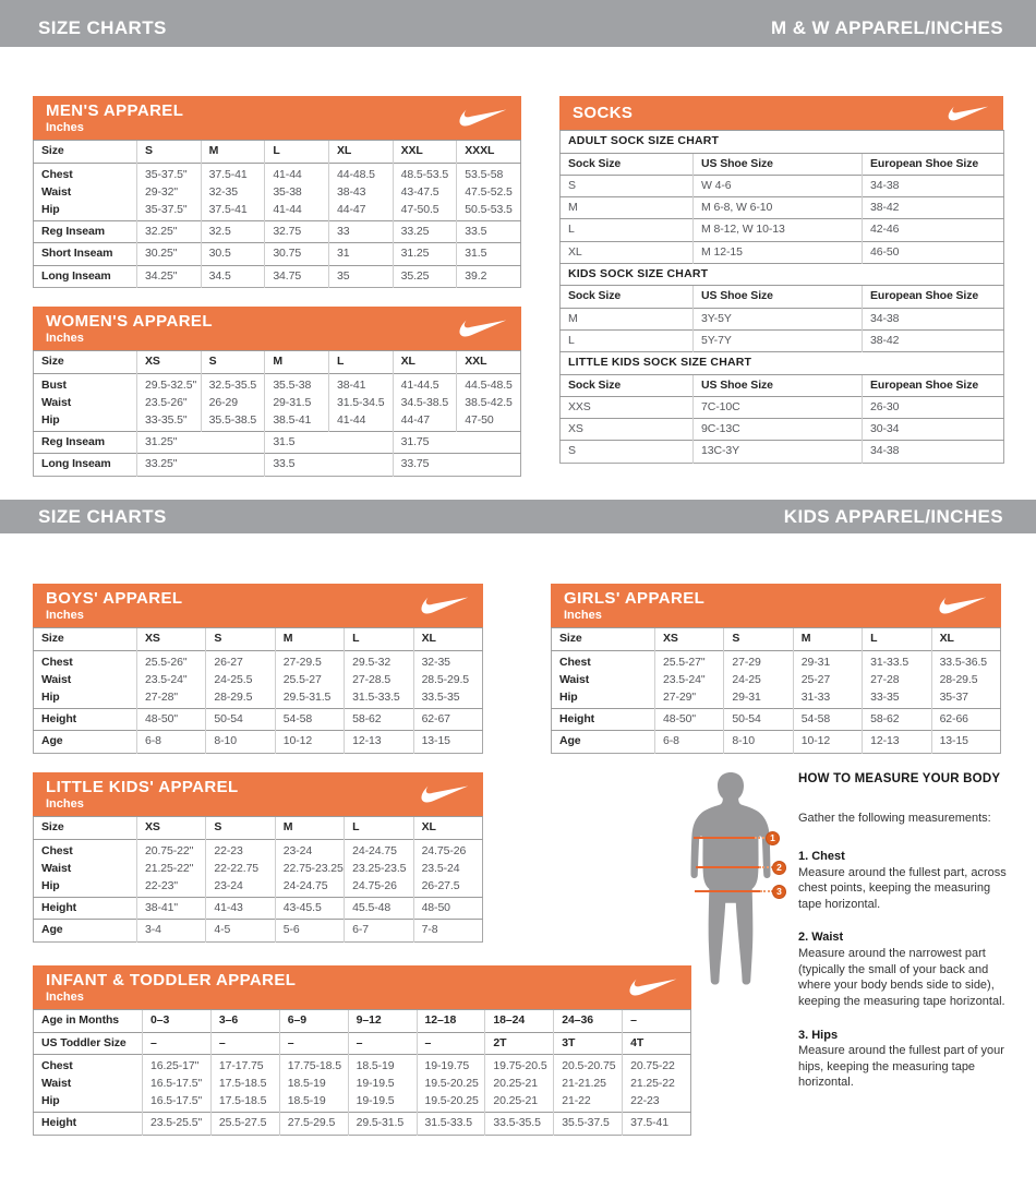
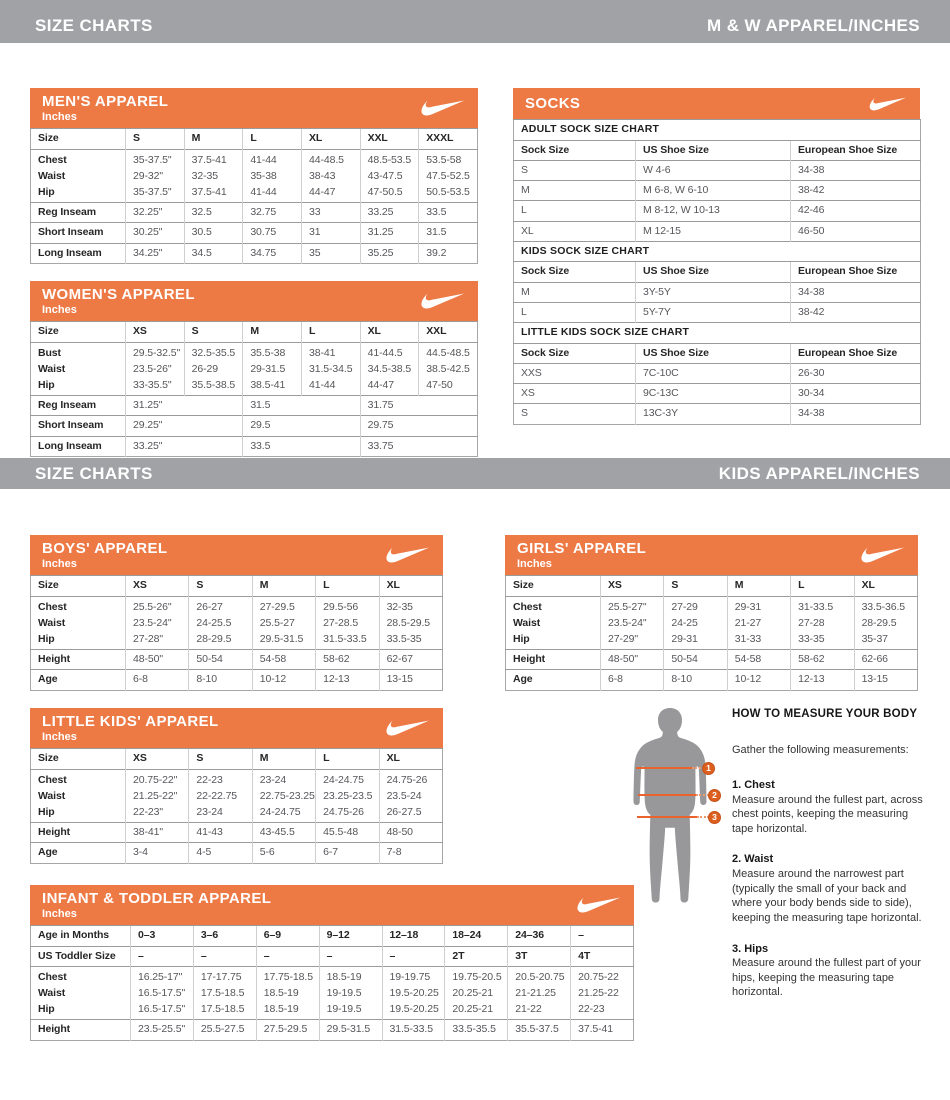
  SIZE CHARTS
  M & W APPAREL/INCHES
  MEN'S APPAREL
  Inches
  Size	S	M	L	XL	XXL	XXXL
  ChestWaistHip	35-37.5"29-32"35-37.5"	37.5-4132-3537.5-41	41-4435-3841-44	44-48.538-4344-47	48.5-53.543-47.547-50.5	53.5-5847.5-52.550.5-53.5
  Reg Inseam	32.25"	32.5	32.75	33	33.25	33.5
  Short Inseam	30.25"	30.5	30.75	31	31.25	31.5
  Long Inseam	34.25"	34.5	34.75	35	35.25	39.2
  WOMEN'S APPAREL
  Inches
  Size	XS	S	M	L	XL	XXL
  BustWaistHip	29.5-32.5"23.5-26"33-35.5"	32.5-35.526-2935.5-38.5	35.5-3829-31.538.5-41	38-4131.5-34.541-44	41-44.534.5-38.544-47	44.5-48.538.5-42.547-50
  Reg Inseam	31.25"	31.5	31.75
+ Short Inseam	29.25"	29.5	29.75
  Long Inseam	33.25"	33.5	33.75
  SOCKS
  ADULT SOCK SIZE CHART
  Sock Size	US Shoe Size	European Shoe Size
  S	W 4-6	34-38
  M	M 6-8, W 6-10	38-42
  L	M 8-12, W 10-13	42-46
  XL	M 12-15	46-50
  KIDS SOCK SIZE CHART
  Sock Size	US Shoe Size	European Shoe Size
  M	3Y-5Y	34-38
  L	5Y-7Y	38-42
  LITTLE KIDS SOCK SIZE CHART
  Sock Size	US Shoe Size	European Shoe Size
  XXS	7C-10C	26-30
  XS	9C-13C	30-34
  S	13C-3Y	34-38
  SIZE CHARTS
  KIDS APPAREL/INCHES
  BOYS' APPAREL
  Inches
  Size	XS	S	M	L	XL
- ChestWaistHip	25.5-26"23.5-24"27-28"	26-2724-25.528-29.5	27-29.525.5-2729.5-31.5	29.5-3227-28.531.5-33.5	32-3528.5-29.533.5-35
+ ChestWaistHip	25.5-26"23.5-24"27-28"	26-2724-25.528-29.5	27-29.525.5-2729.5-31.5	29.5-5627-28.531.5-33.5	32-3528.5-29.533.5-35
  Height	48-50"	50-54	54-58	58-62	62-67
  Age	6-8	8-10	10-12	12-13	13-15
  GIRLS' APPAREL
  Inches
  Size	XS	S	M	L	XL
- ChestWaistHip	25.5-27"23.5-24"27-29"	27-2924-2529-31	29-3125-2731-33	31-33.527-2833-35	33.5-36.528-29.535-37
+ ChestWaistHip	25.5-27"23.5-24"27-29"	27-2924-2529-31	29-3121-2731-33	31-33.527-2833-35	33.5-36.528-29.535-37
  Height	48-50"	50-54	54-58	58-62	62-66
  Age	6-8	8-10	10-12	12-13	13-15
  LITTLE KIDS' APPAREL
  Inches
  Size	XS	S	M	L	XL
  ChestWaistHip	20.75-22"21.25-22"22-23"	22-2322-22.7523-24	23-2422.75-23.2524-24.75	24-24.7523.25-23.524.75-26	24.75-2623.5-2426-27.5
  Height	38-41"	41-43	43-45.5	45.5-48	48-50
  Age	3-4	4-5	5-6	6-7	7-8
  INFANT & TODDLER APPAREL
  Inches
  Age in Months	0–3	3–6	6–9	9–12	12–18	18–24	24–36	–
  US Toddler Size	–	–	–	–	–	2T	3T	4T
  ChestWaistHip	16.25-17"16.5-17.5"16.5-17.5"	17-17.7517.5-18.517.5-18.5	17.75-18.518.5-1918.5-19	18.5-1919-19.519-19.5	19-19.7519.5-20.2519.5-20.25	19.75-20.520.25-2120.25-21	20.5-20.7521-21.2521-22	20.75-2221.25-2222-23
  Height	23.5-25.5"	25.5-27.5	27.5-29.5	29.5-31.5	31.5-33.5	33.5-35.5	35.5-37.5	37.5-41
  1
  2
  3
  HOW TO MEASURE YOUR BODY
  Gather the following measurements:
  1. Chest
  Measure around the fullest part, across chest points, keeping the measuring tape horizontal.
  2. Waist
  Measure around the narrowest part (typically the small of your back and where your body bends side to side), keeping the measuring tape horizontal.
  3. Hips
  Measure around the fullest part of your hips, keeping the measuring tape horizontal.
